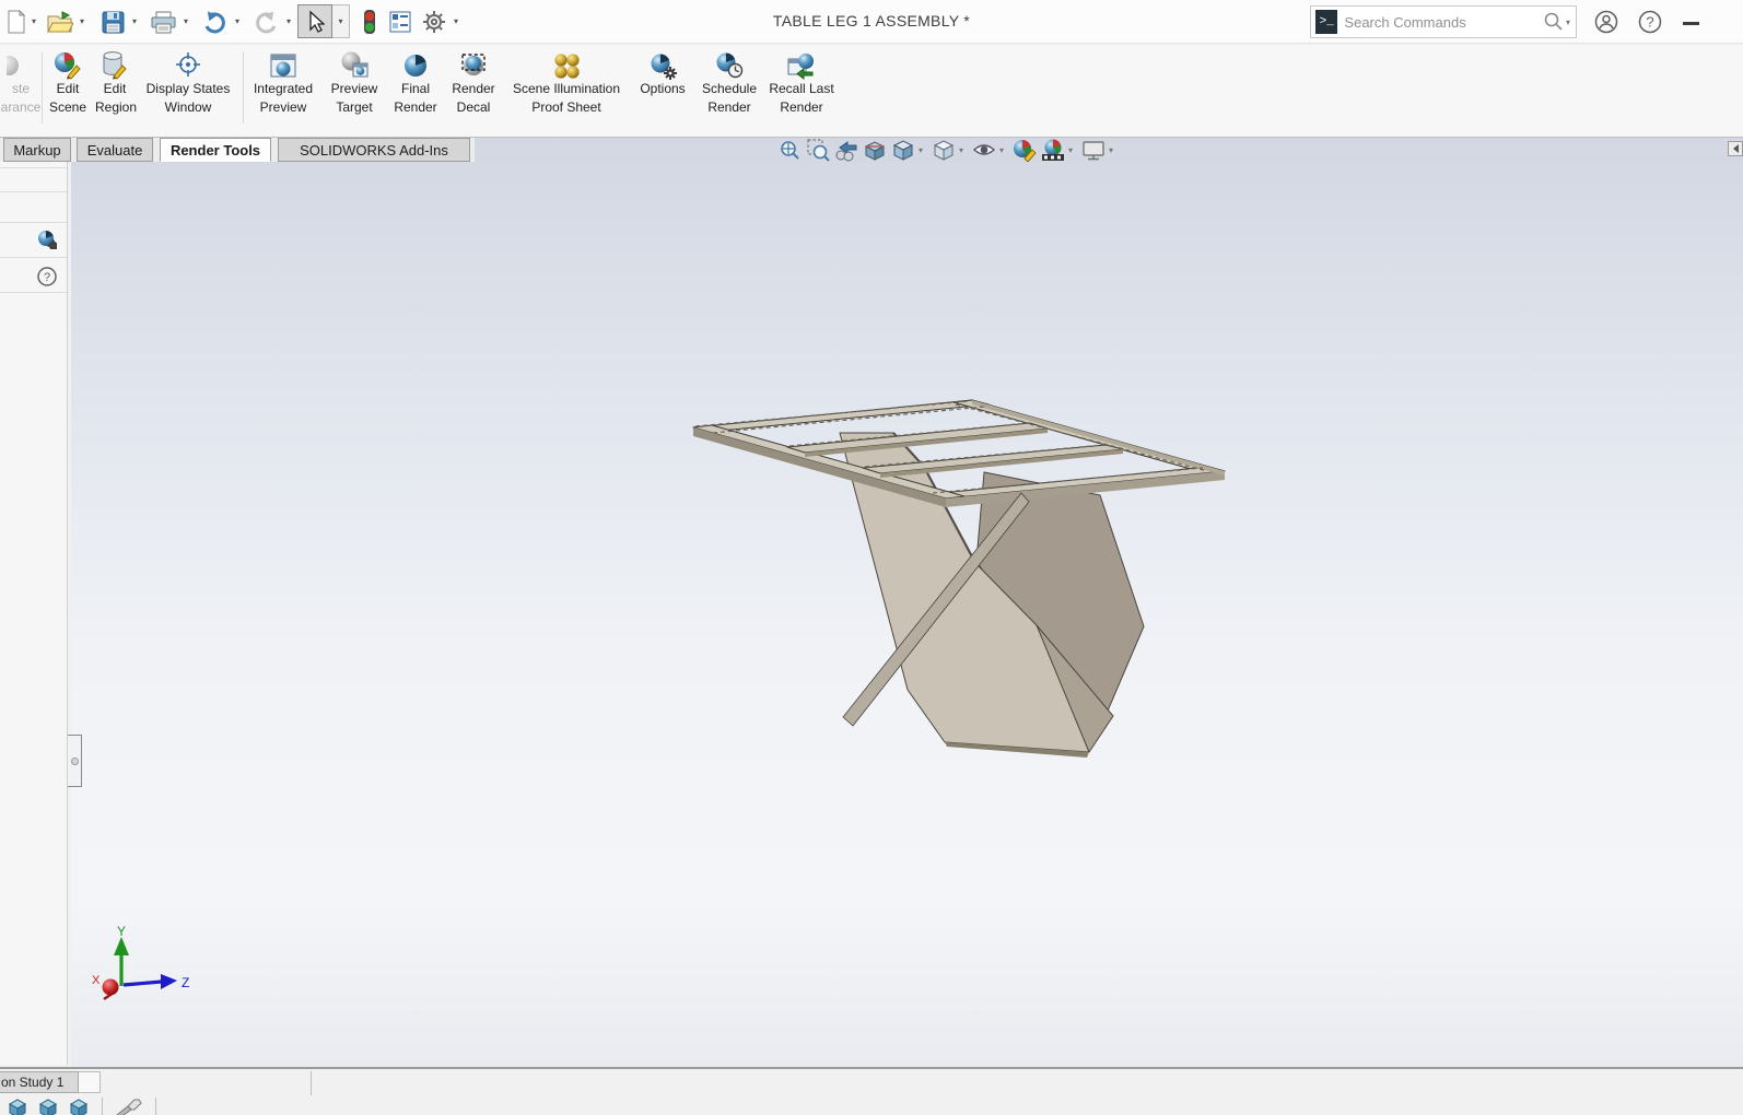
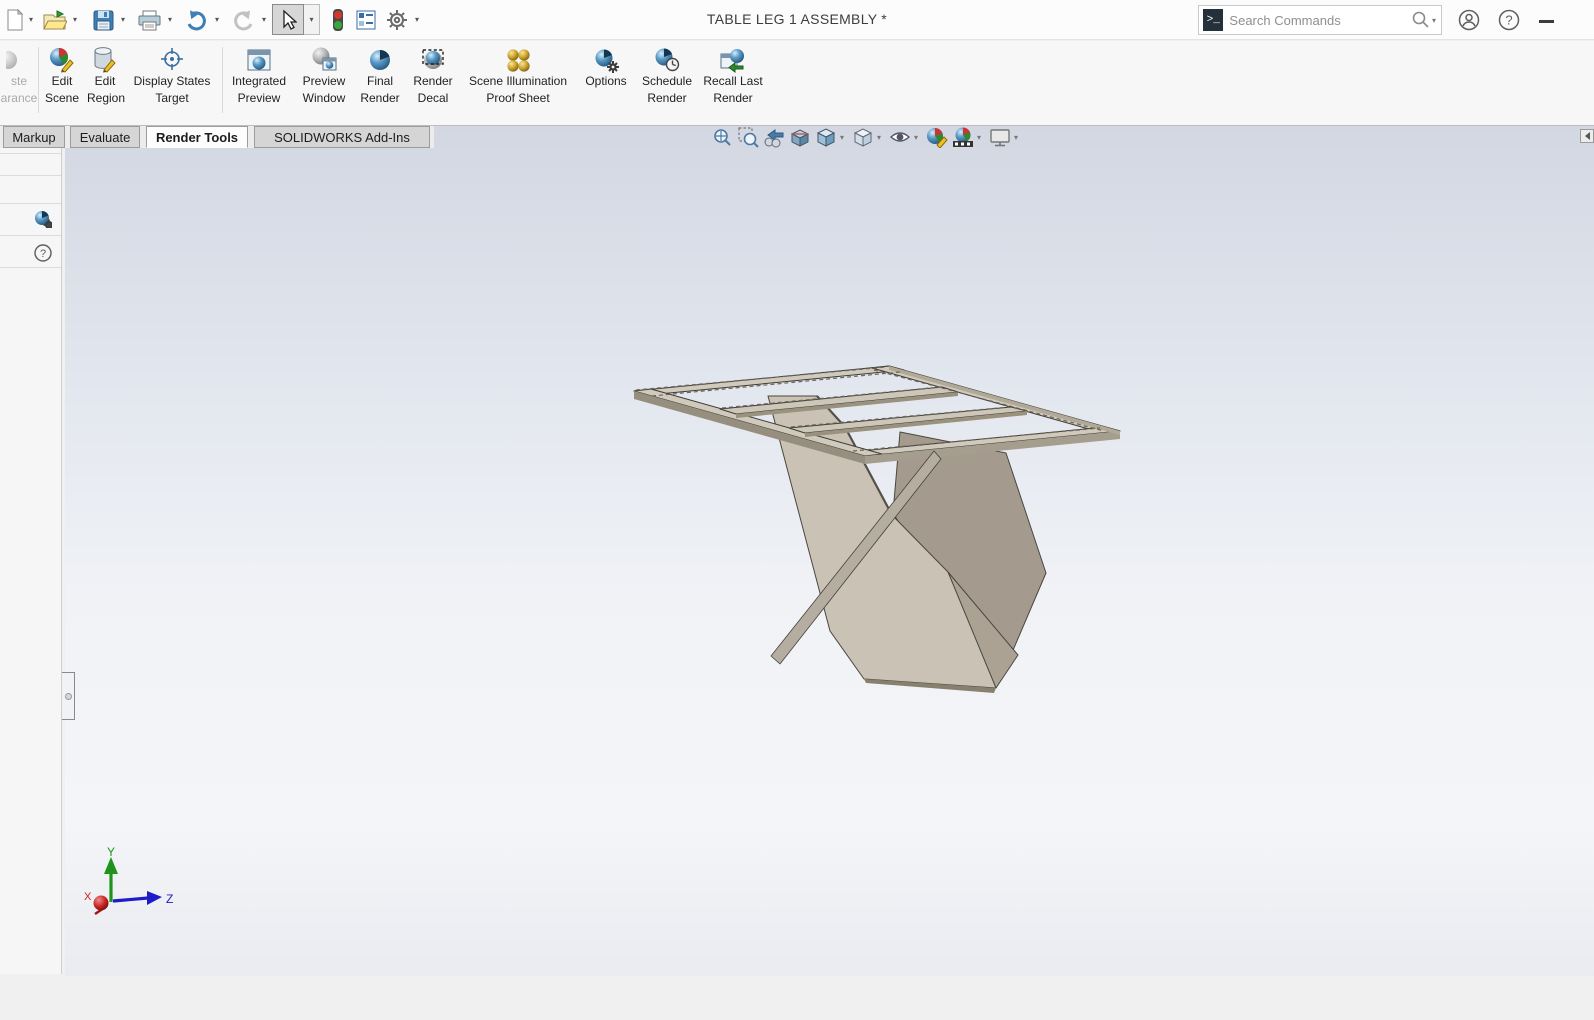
  ▾
  ▾
  ▾
  ▾
  ▾
  ▾
  ▾
  ▾
  TABLE LEG 1 ASSEMBLY *
  >_
  Search Commands
  ▾
  ?
  ste
  arance
  Edit
  Scene
  Edit
  Region
  Display States
- Window
+ Target
  Integrated
  Preview
  Preview
- Target
+ Window
  Final
  Render
  Render
  Decal
  Scene Illumination
  Proof Sheet
  Options
  Schedule
  Render
  Recall Last
  Render
  Y
  Z
  X
  Markup
  Evaluate
  Render Tools
  SOLIDWORKS Add-Ins
  ▾
  ▾
  ▾
  ▾
  ▾
  ?
- on Study 1
